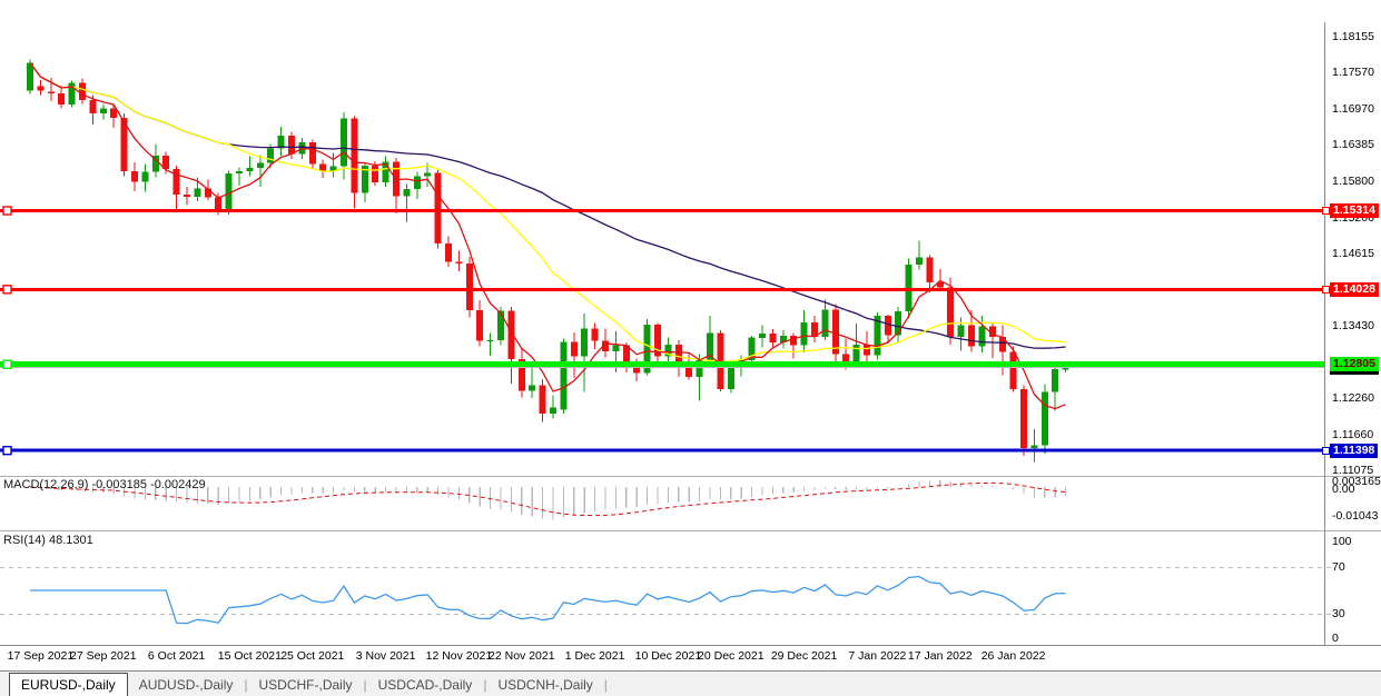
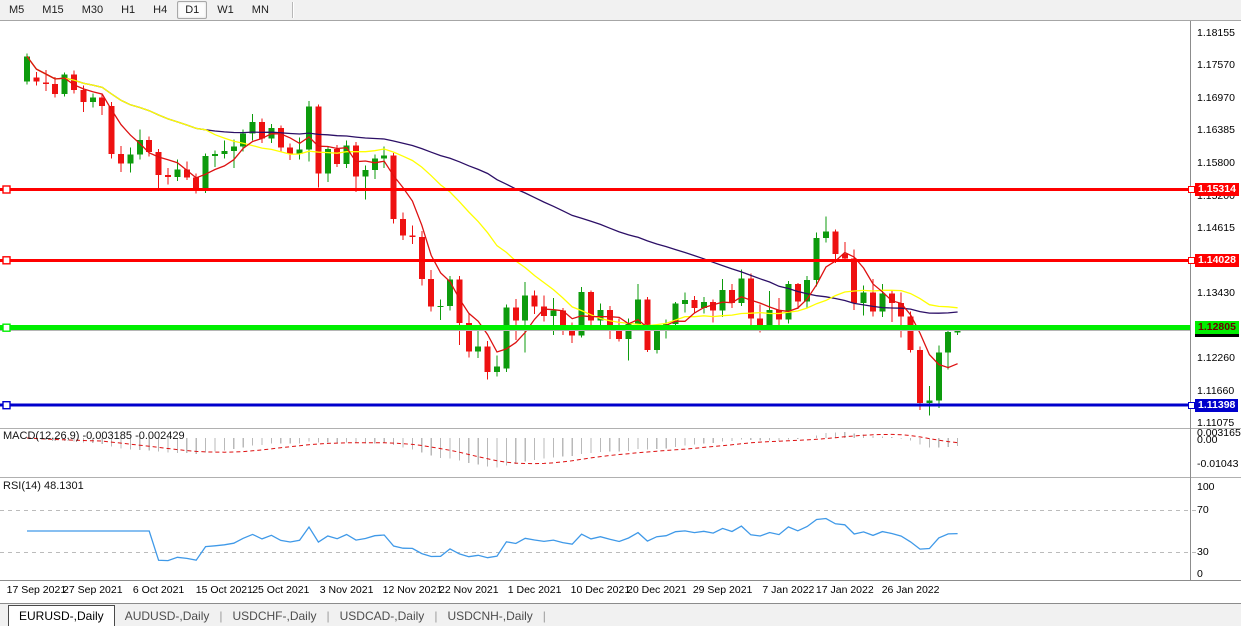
  MACD(12,26,9) -0.003185 -0.002429
  RSI(14) 48.1301
  1.18155
  1.17570
  1.16970
  1.16385
  1.15800
  1.14615
  1.13430
  1.12260
  1.11660
  1.11075
  1.15314
  1.14028
  1.11398
  1.12805
  0.003165
  0.00
  -0.01043
  100
  70
  30
  0
  17 Sep 2021
  27 Sep 2021
  6 Oct 2021
  15 Oct 2021
  25 Oct 2021
  3 Nov 2021
  12 Nov 2021
  22 Nov 2021
  1 Dec 2021
  10 Dec 2021
  20 Dec 2021
- 29 Dec 2021
+ 29 Sep 2021
  7 Jan 2022
  17 Jan 2022
  26 Jan 2022
+ M5
+ M15
+ M30
+ H1
+ H4
+ D1
+ W1
+ MN
  EURUSD-,Daily
  AUDUSD-,Daily
  |
  USDCHF-,Daily
  |
  USDCAD-,Daily
  |
  USDCNH-,Daily
  |
